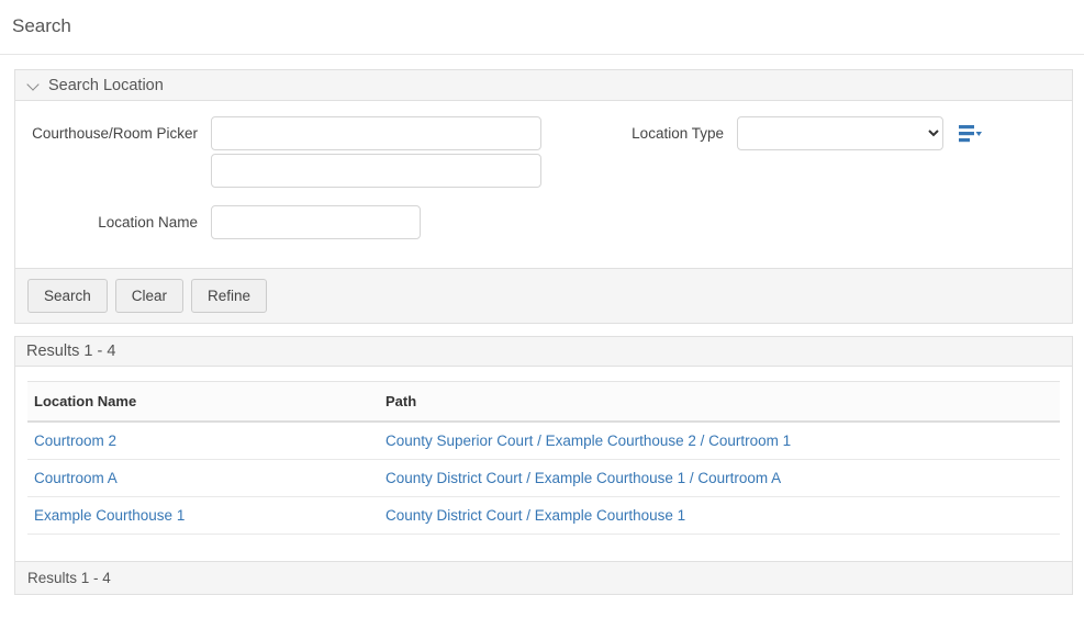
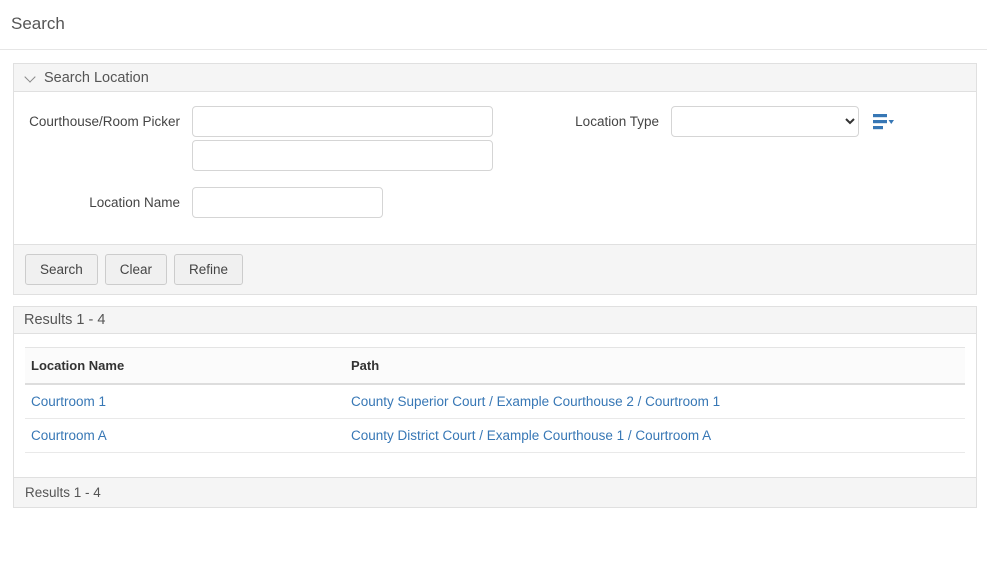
  Search
  Search Location
  Courthouse/Room Picker
  Location Type
  Location Name
  Search
  Clear
  Refine
  Results 1 - 4
  Location Name	Path
- Courtroom 2	County Superior Court / Example Courthouse 2 / Courtroom 1
+ Courtroom 1	County Superior Court / Example Courthouse 2 / Courtroom 1
  Courtroom A	County District Court / Example Courthouse 1 / Courtroom A
- Example Courthouse 1	County District Court / Example Courthouse 1
  Results 1 - 4
